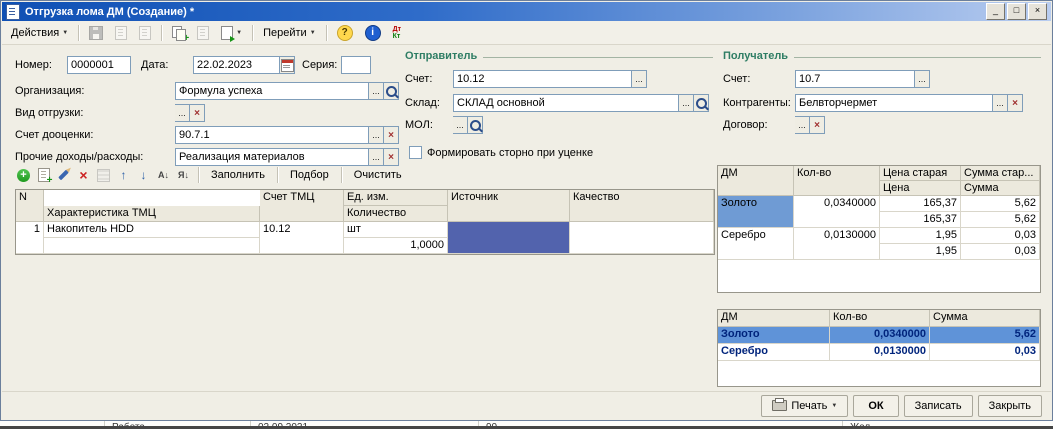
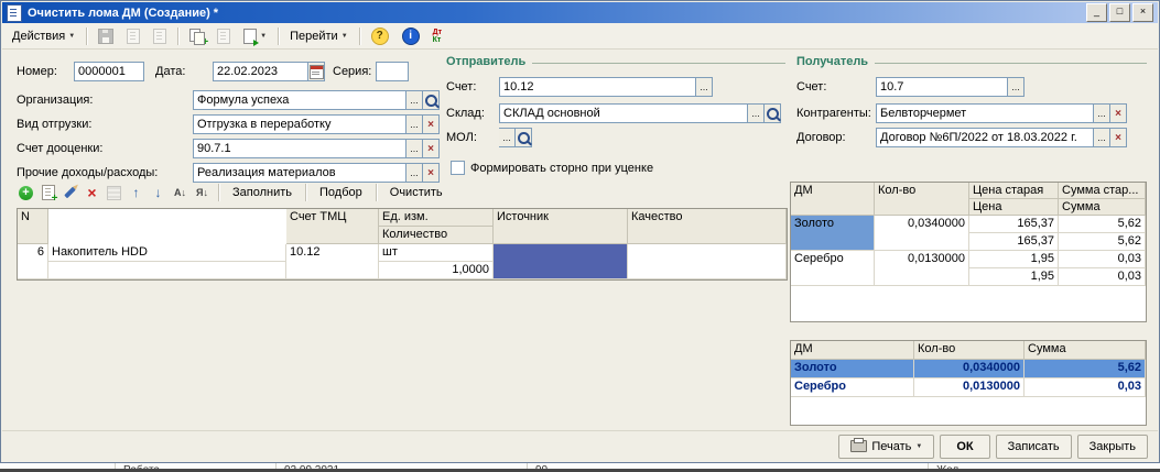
- Отгрузка лома ДМ (Создание) *
+ Очистить лома ДМ (Создание) *
  _
  □
  ×
  Действия
  +
  Перейти
  ?
  i
  Номер:
  0000001
  Дата:
  22.02.2023
  Серия:
  Организация:
  Формула успеха
  ...
  Вид отгрузки:
+ Отгрузка в переработку
  ...
  ×
  Счет дооценки:
  90.7.1
  ...
  ×
  Прочие доходы/расходы:
  Реализация материалов
  ...
  ×
  Отправитель
  Счет:
  10.12
  ...
  Склад:
  СКЛАД основной
  ...
  МОЛ:
  ...
  Формировать сторно при уценке
  Получатель
  Счет:
  10.7
  ...
  Контрагенты:
  Белвторчермет
  ...
  ×
  Договор:
+ Договор №6П/2022 от 18.03.2022 г.
  ...
  ×
  +
  +
  ×
  ↑
  ↓
  А↓
  Я↓
  Заполнить
  Подбор
  Очистить
  N
- Характеристика ТМЦ
  Счет ТМЦ
  Ед. изм.
  Количество
  Источник
  Качество
- 1
+ 6
  Накопитель HDD
  10.12
  шт
  1,0000
  ДМ
  Кол-во
  Цена старая
  Цена
  Сумма стар...
  Сумма
  Золото
  0,0340000
  165,37
  165,37
  5,62
  5,62
  Серебро
  0,0130000
  1,95
  1,95
  0,03
  0,03
  ДМ
  Кол-во
  Сумма
  Золото
  0,0340000
  5,62
  Серебро
  0,0130000
  0,03
  Печать
  ОК
  Записать
  Закрыть
